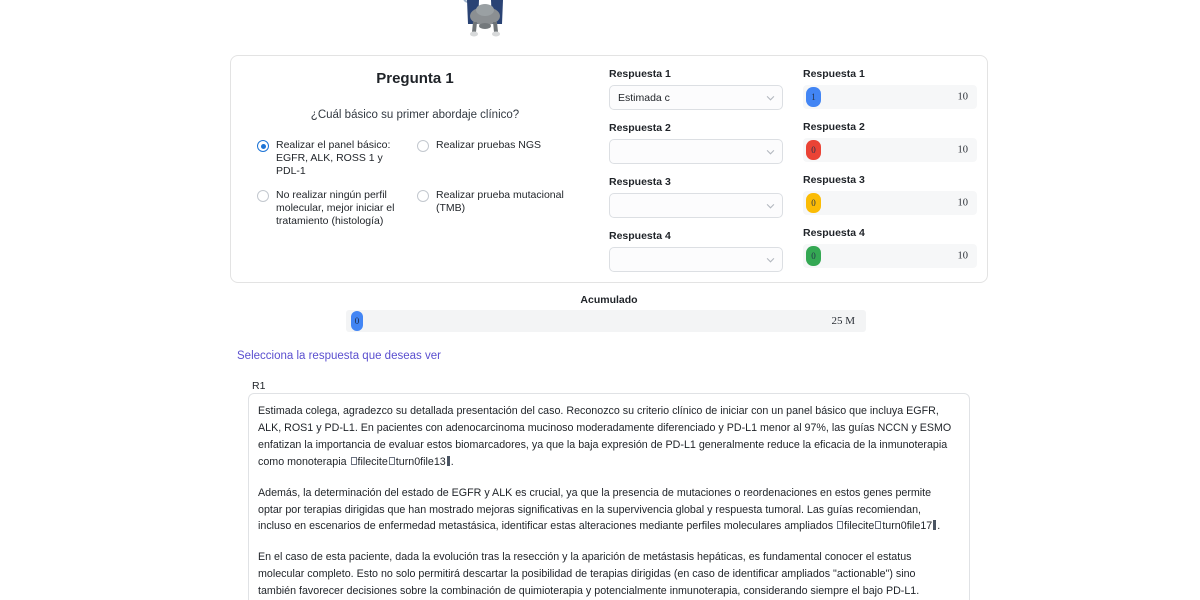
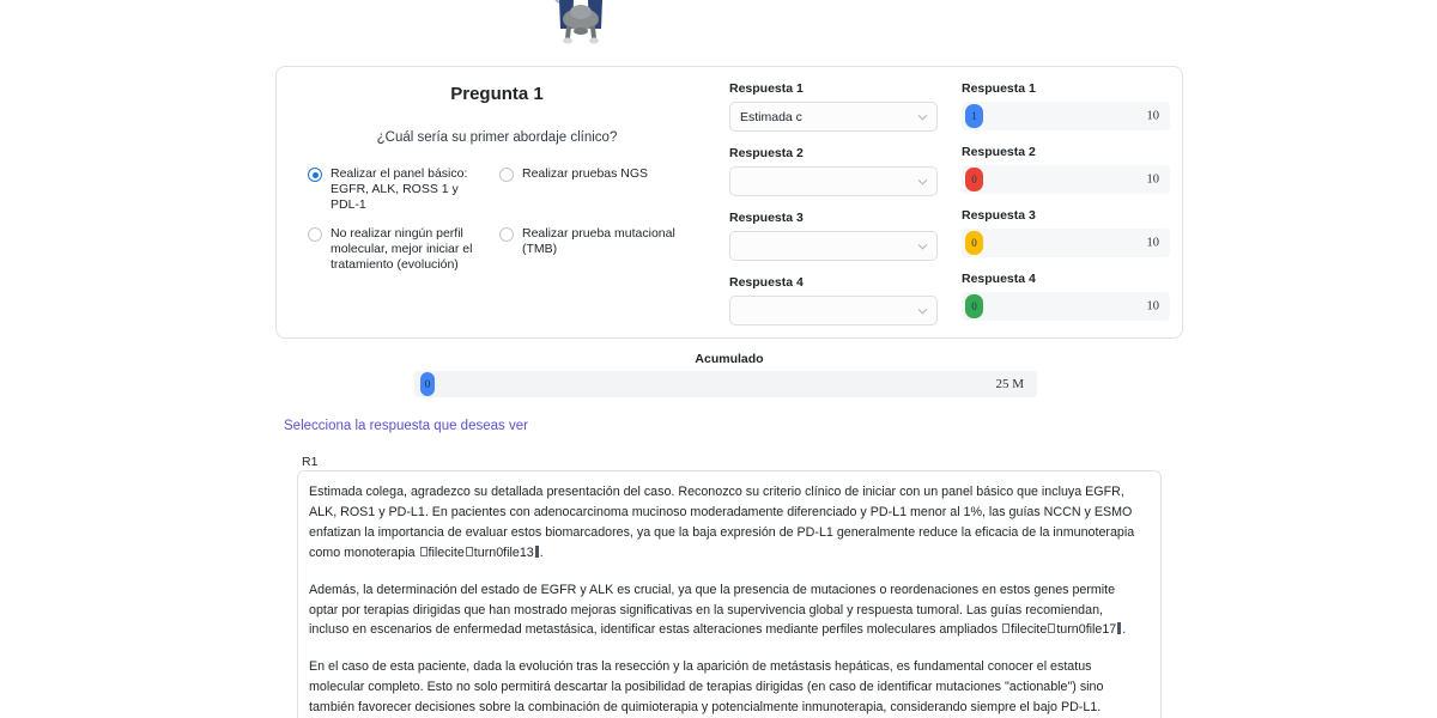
  Pregunta 1
- ¿Cuál básico su primer abordaje clínico?
+ ¿Cuál sería su primer abordaje clínico?
  Realizar el panel básico: EGFR, ALK, ROSS 1 y PDL-1
  Realizar pruebas NGS
- No realizar ningún perfil molecular, mejor iniciar el tratamiento (histología)
+ No realizar ningún perfil molecular, mejor iniciar el tratamiento (evolución)
  Realizar prueba mutacional (TMB)
  Respuesta 1
  Estimada c
  Respuesta 2
  Respuesta 3
  Respuesta 4
  Respuesta 1
  1
  10
  Respuesta 2
  0
  10
  Respuesta 3
  0
  10
  Respuesta 4
  0
  10
  Acumulado
  0
  25 M
  Selecciona la respuesta que deseas ver
  R1
- Estimada colega, agradezco su detallada presentación del caso. Reconozco su criterio clínico de iniciar con un panel básico que incluya EGFR, ALK, ROS1 y PD-L1. En pacientes con adenocarcinoma mucinoso moderadamente diferenciado y PD-L1 menor al 97%, las guías NCCN y ESMO enfatizan la importancia de evaluar estos biomarcadores, ya que la baja expresión de PD-L1 generalmente reduce la eficacia de la inmunoterapia como monoterapia filecite turn0file13 .
+ Estimada colega, agradezco su detallada presentación del caso. Reconozco su criterio clínico de iniciar con un panel básico que incluya EGFR, ALK, ROS1 y PD-L1. En pacientes con adenocarcinoma mucinoso moderadamente diferenciado y PD-L1 menor al 1%, las guías NCCN y ESMO enfatizan la importancia de evaluar estos biomarcadores, ya que la baja expresión de PD-L1 generalmente reduce la eficacia de la inmunoterapia como monoterapia filecite turn0file13 .
  Además, la determinación del estado de EGFR y ALK es crucial, ya que la presencia de mutaciones o reordenaciones en estos genes permite optar por terapias dirigidas que han mostrado mejoras significativas en la supervivencia global y respuesta tumoral. Las guías recomiendan, incluso en escenarios de enfermedad metastásica, identificar estas alteraciones mediante perfiles moleculares ampliados filecite turn0file17 .
- En el caso de esta paciente, dada la evolución tras la resección y la aparición de metástasis hepáticas, es fundamental conocer el estatus molecular completo. Esto no solo permitirá descartar la posibilidad de terapias dirigidas (en caso de identificar ampliados "actionable") sino también favorecer decisiones sobre la combinación de quimioterapia y potencialmente inmunoterapia, considerando siempre el bajo PD-L1.
+ En el caso de esta paciente, dada la evolución tras la resección y la aparición de metástasis hepáticas, es fundamental conocer el estatus molecular completo. Esto no solo permitirá descartar la posibilidad de terapias dirigidas (en caso de identificar mutaciones "actionable") sino también favorecer decisiones sobre la combinación de quimioterapia y potencialmente inmunoterapia, considerando siempre el bajo PD-L1.
